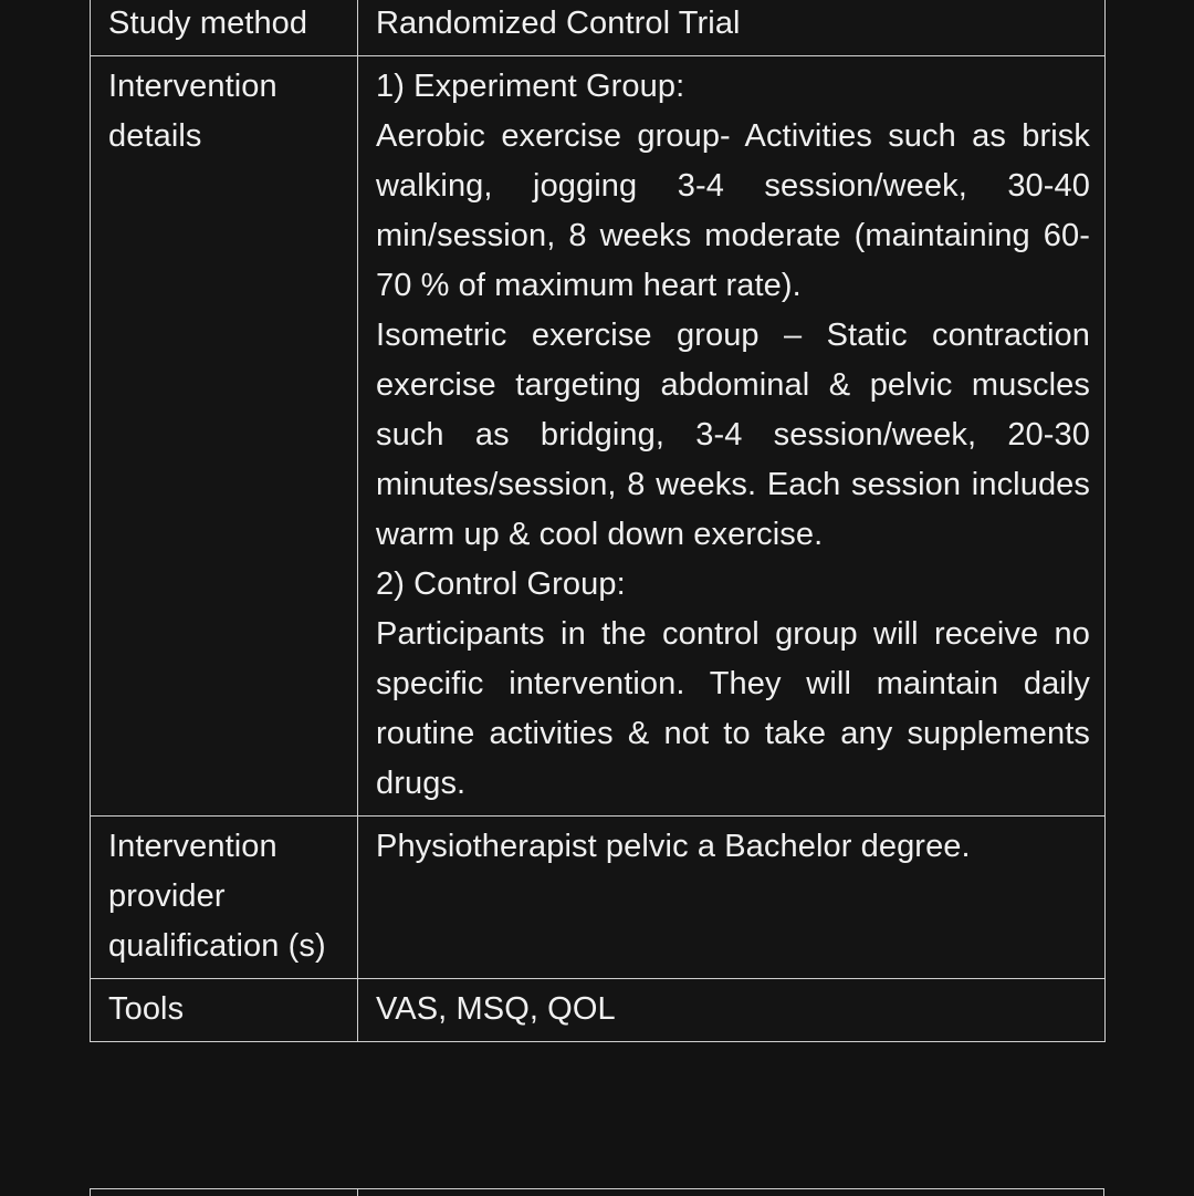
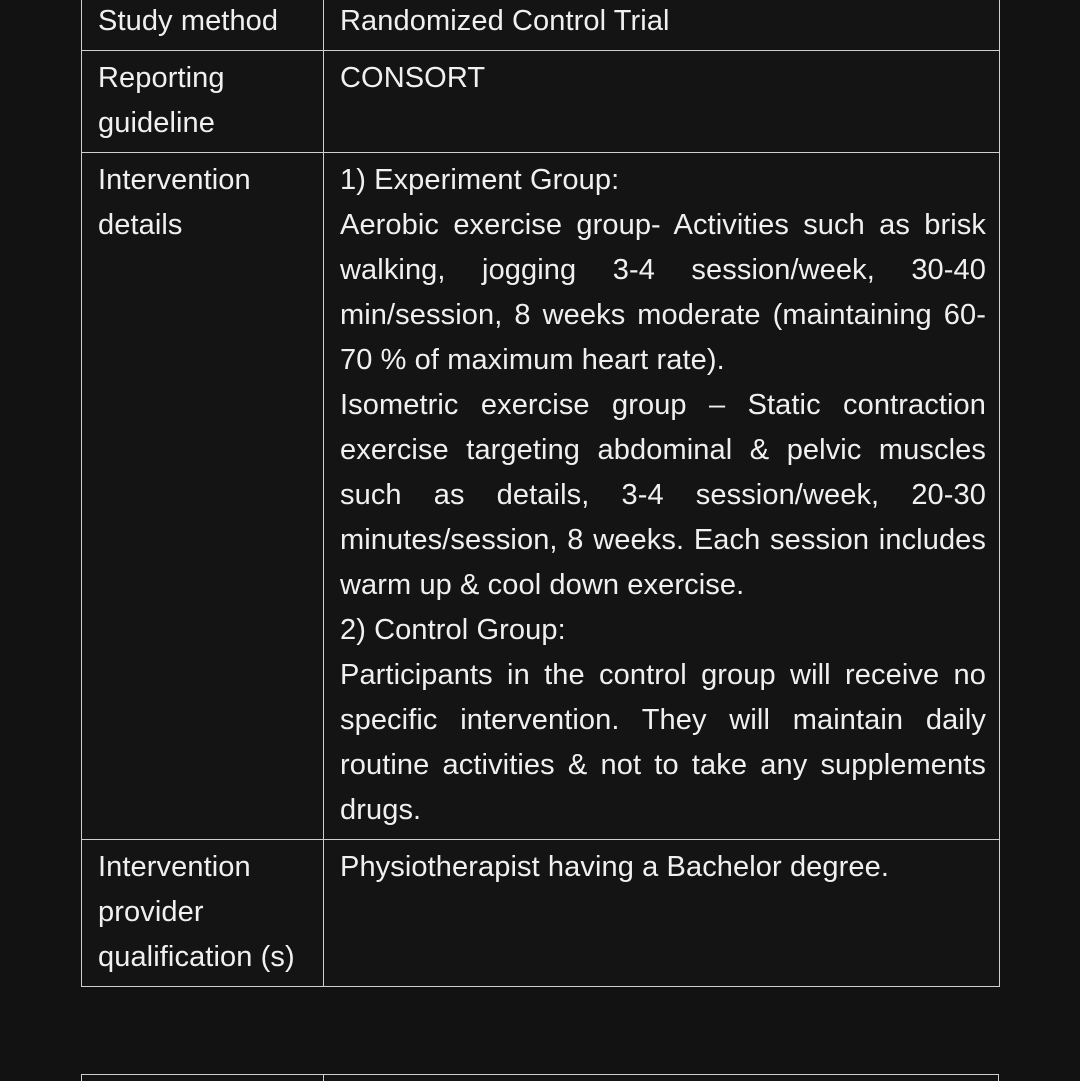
  Study method	Randomized Control Trial
+ Reporting guideline	CONSORT
- Intervention details	1) Experiment Group: Aerobic exercise group- Activities such as brisk walking, jogging 3-4 session/week, 30-40 min/session, 8 weeks moderate (maintaining 60-70 % of maximum heart rate). Isometric exercise group – Static contraction exercise targeting abdominal & pelvic muscles such as bridging, 3-4 session/week, 20-30 minutes/session, 8 weeks. Each session includes warm up & cool down exercise. 2) Control Group: Participants in the control group will receive no specific intervention. They will maintain daily routine activities & not to take any supplements drugs.
+ Intervention details	1) Experiment Group: Aerobic exercise group- Activities such as brisk walking, jogging 3-4 session/week, 30-40 min/session, 8 weeks moderate (maintaining 60-70 % of maximum heart rate). Isometric exercise group – Static contraction exercise targeting abdominal & pelvic muscles such as details, 3-4 session/week, 20-30 minutes/session, 8 weeks. Each session includes warm up & cool down exercise. 2) Control Group: Participants in the control group will receive no specific intervention. They will maintain daily routine activities & not to take any supplements drugs.
- Intervention provider qualification (s)	Physiotherapist pelvic a Bachelor degree.
+ Intervention provider qualification (s)	Physiotherapist having a Bachelor degree.
- Tools	VAS, MSQ, QOL
